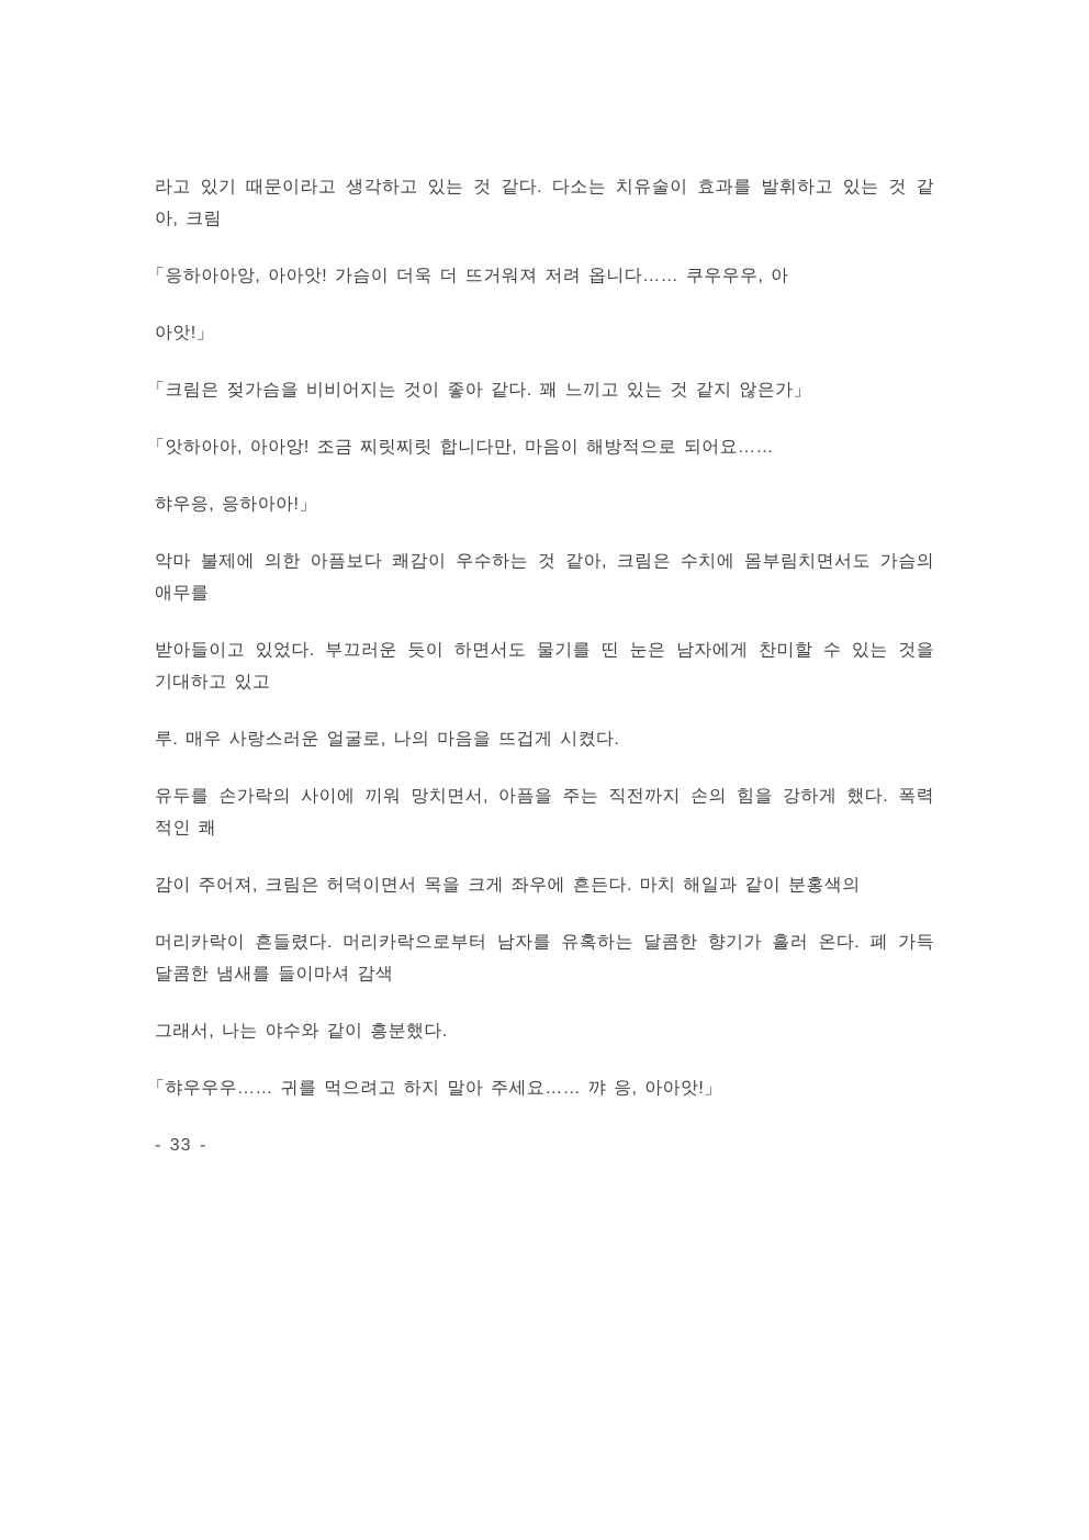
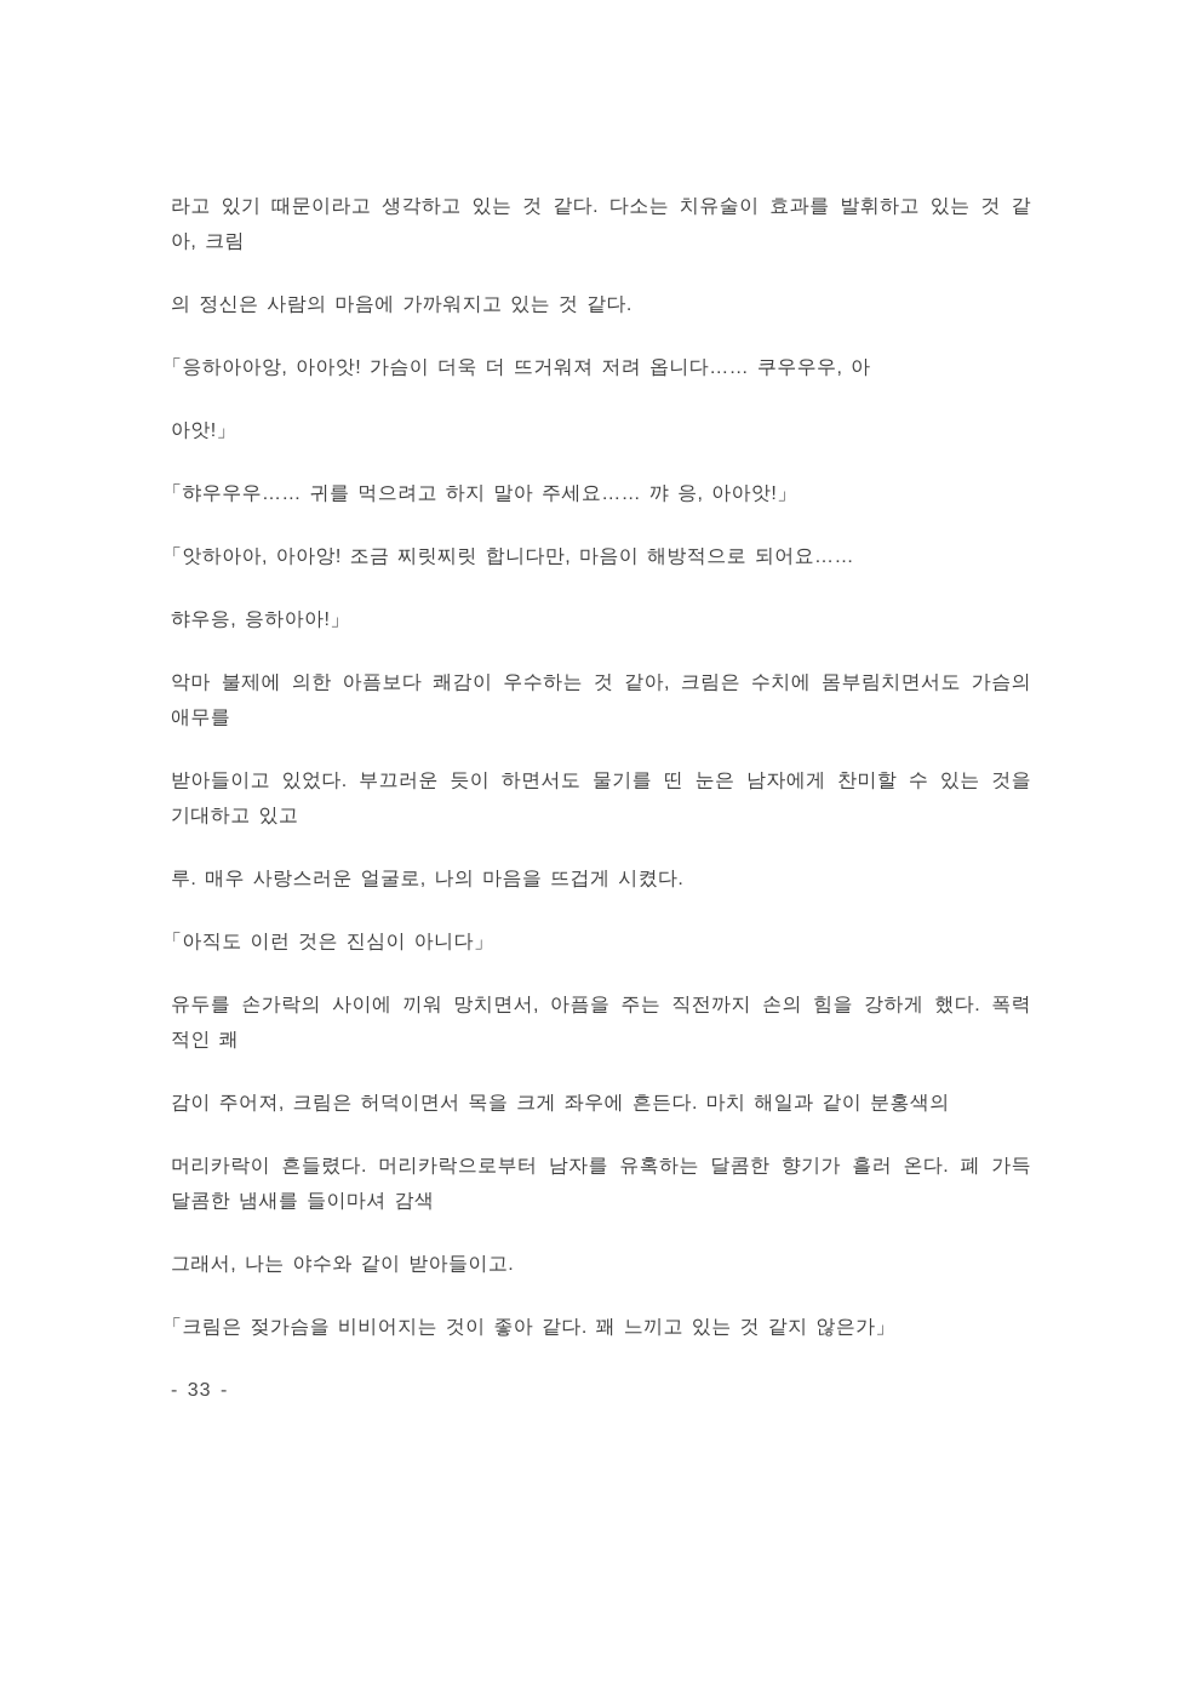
  라고 있기 때문이라고 생각하고 있는 것 같다. 다소는 치유술이 효과를 발휘하고 있는 것 같
  아, 크림
+ 의 정신은 사람의 마음에 가까워지고 있는 것 같다.
  「응하아아앙, 아아앗! 가슴이 더욱 더 뜨거워져 저려 옵니다…… 쿠우우우, 아
  아앗!」
- 「크림은 젖가슴을 비비어지는 것이 좋아 같다. 꽤 느끼고 있는 것 같지 않은가」
+ 「햐우우우…… 귀를 먹으려고 하지 말아 주세요…… 꺄 응, 아아앗!」
  「앗하아아, 아아앙! 조금 찌릿찌릿 합니다만, 마음이 해방적으로 되어요……
  햐우응, 응하아아!」
  악마 불제에 의한 아픔보다 쾌감이 우수하는 것 같아, 크림은 수치에 몸부림치면서도 가슴의
  애무를
  받아들이고 있었다. 부끄러운 듯이 하면서도 물기를 띤 눈은 남자에게 찬미할 수 있는 것을
  기대하고 있고
  루. 매우 사랑스러운 얼굴로, 나의 마음을 뜨겁게 시켰다.
+ 「아직도 이런 것은 진심이 아니다」
  유두를 손가락의 사이에 끼워 망치면서, 아픔을 주는 직전까지 손의 힘을 강하게 했다. 폭력
  적인 쾌
  감이 주어져, 크림은 허덕이면서 목을 크게 좌우에 흔든다. 마치 해일과 같이 분홍색의
  머리카락이 흔들렸다. 머리카락으로부터 남자를 유혹하는 달콤한 향기가 흘러 온다. 폐 가득
  달콤한 냄새를 들이마셔 감색
- 그래서, 나는 야수와 같이 흥분했다.
+ 그래서, 나는 야수와 같이 받아들이고.
- 「햐우우우…… 귀를 먹으려고 하지 말아 주세요…… 꺄 응, 아아앗!」
+ 「크림은 젖가슴을 비비어지는 것이 좋아 같다. 꽤 느끼고 있는 것 같지 않은가」
  - 33 -
